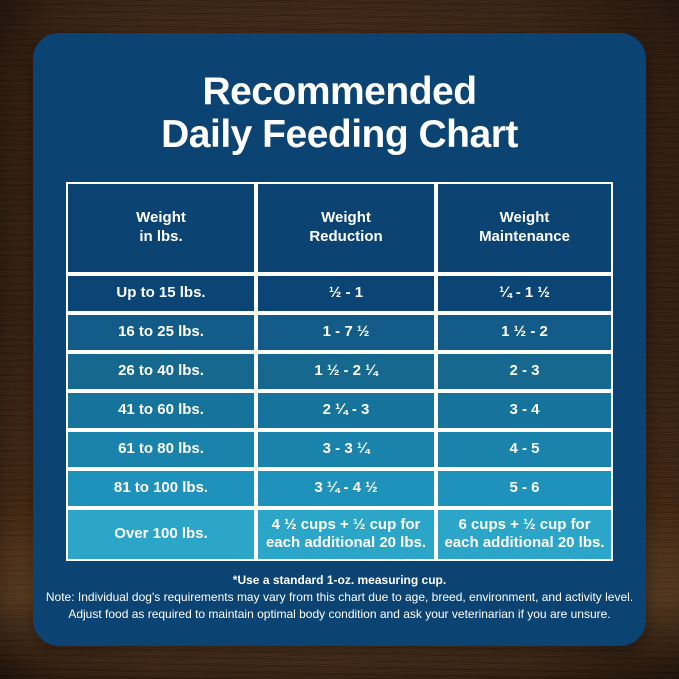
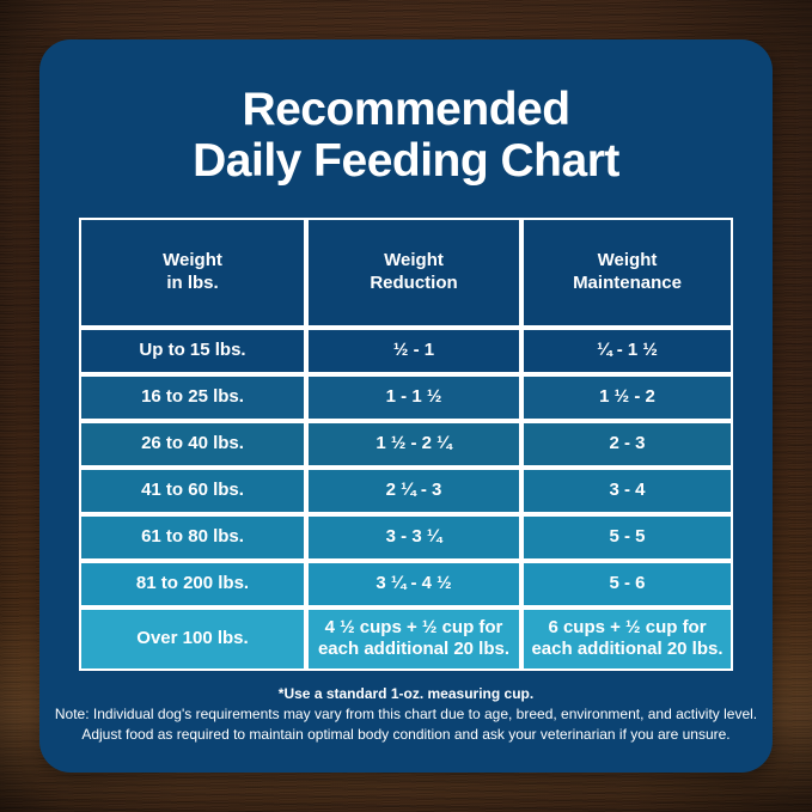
  Recommended
  Daily Feeding Chart
  Weight in lbs.	Weight Reduction	Weight Maintenance
  Up to 15 lbs.	½ - 1	¼ - 1 ½
- 16 to 25 lbs.	1 - 7 ½	1 ½ - 2
+ 16 to 25 lbs.	1 - 1 ½	1 ½ - 2
  26 to 40 lbs.	1 ½ - 2 ¼	2 - 3
  41 to 60 lbs.	2 ¼ - 3	3 - 4
- 61 to 80 lbs.	3 - 3 ¼	4 - 5
+ 61 to 80 lbs.	3 - 3 ¼	5 - 5
- 81 to 100 lbs.	3 ¼ - 4 ½	5 - 6
+ 81 to 200 lbs.	3 ¼ - 4 ½	5 - 6
  Over 100 lbs.	4 ½ cups + ½ cup for each additional 20 lbs.	6 cups + ½ cup for each additional 20 lbs.
  *Use a standard 1-oz. measuring cup.
  Note: Individual dog's requirements may vary from this chart due to age, breed, environment, and activity level.
  Adjust food as required to maintain optimal body condition and ask your veterinarian if you are unsure.
